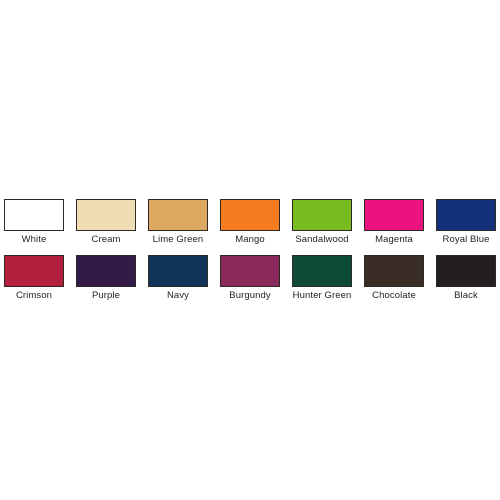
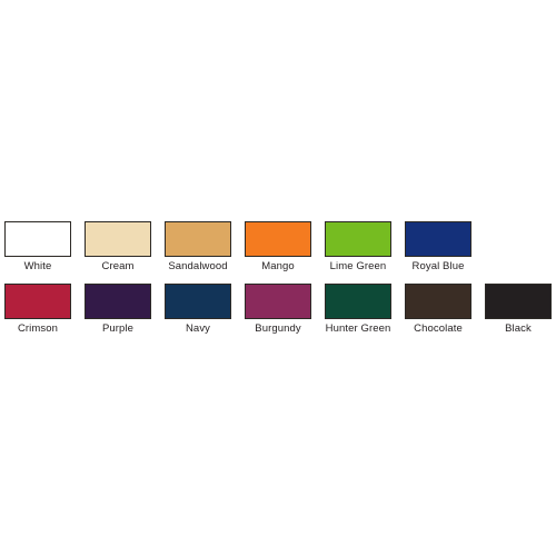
  White
  Cream
- Lime Green
+ Sandalwood
  Mango
- Sandalwood
+ Lime Green
- Magenta
  Royal Blue
  Crimson
  Purple
  Navy
  Burgundy
  Hunter Green
  Chocolate
  Black
